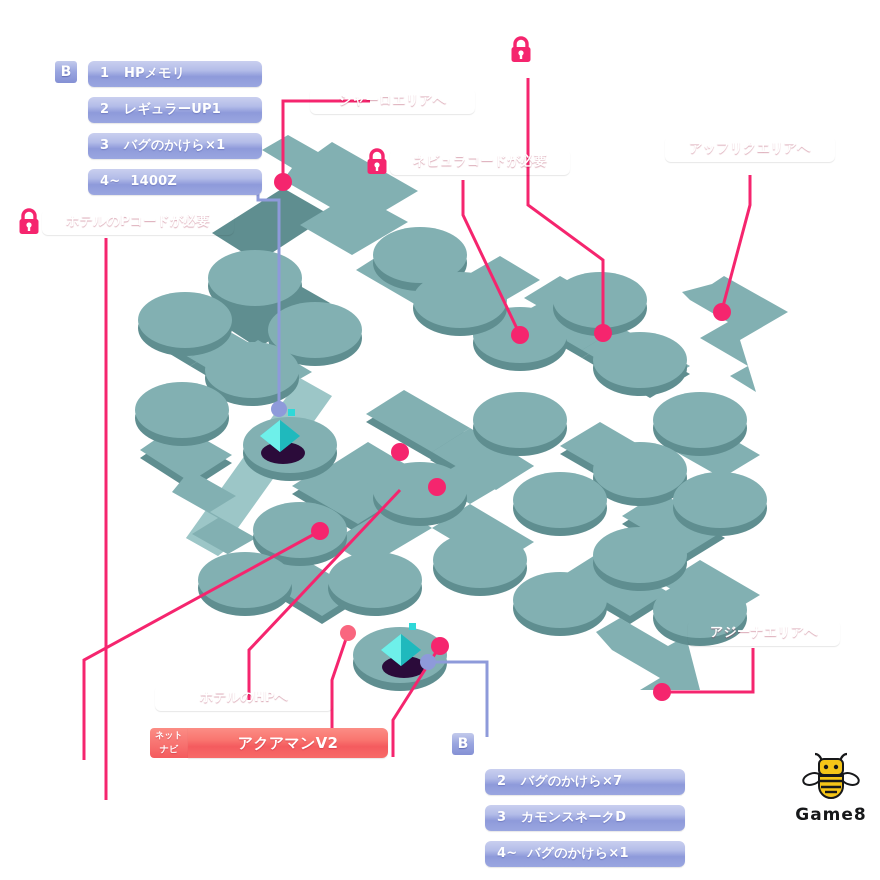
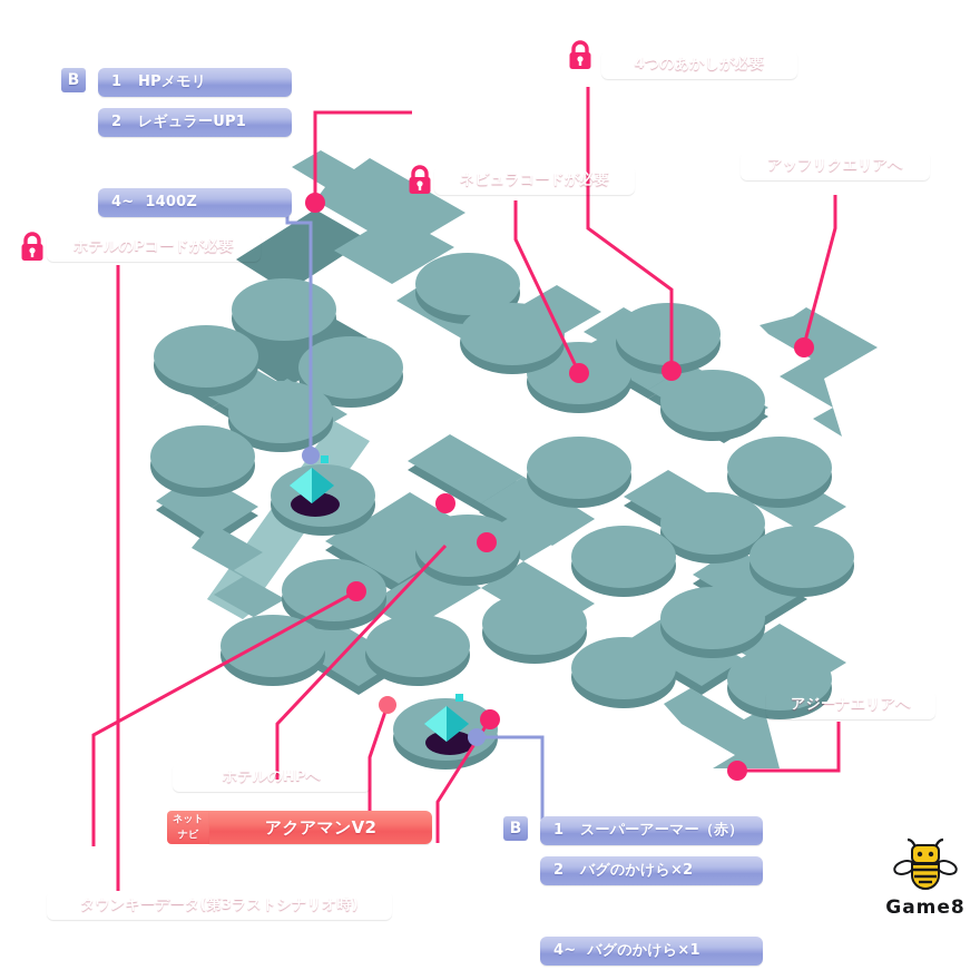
  B
  1 HPメモリ
  2 レギュラーUP1
- 3 バグのかけら×1
  4~ 1400Z
  B
+ 1 スーパーアーマー（赤）
- 2 バグのかけら×7
+ 2 バグのかけら×2
- 3 カモンスネークD
  4~ バグのかけら×1
  ホテルのPコードが必要
- シャーロエリアへ
  ネビュラコードが必要
+ 4つのあかしが必要
  アッフリクエリアへ
  アジーナエリアへ
  ホテルのHPへ
+ タウンキーデータ(第3ラストシナリオ時)
  ネット
  ナビ
  アクアマンV2
  Game8
